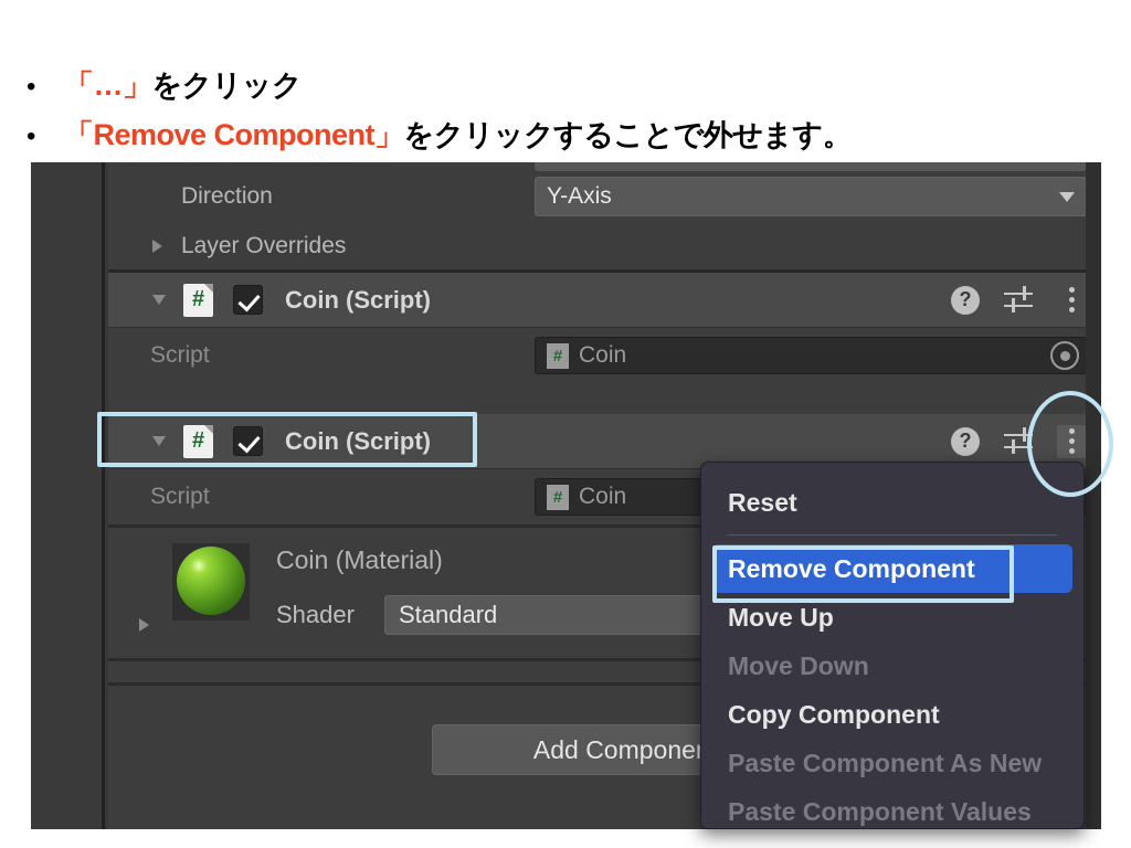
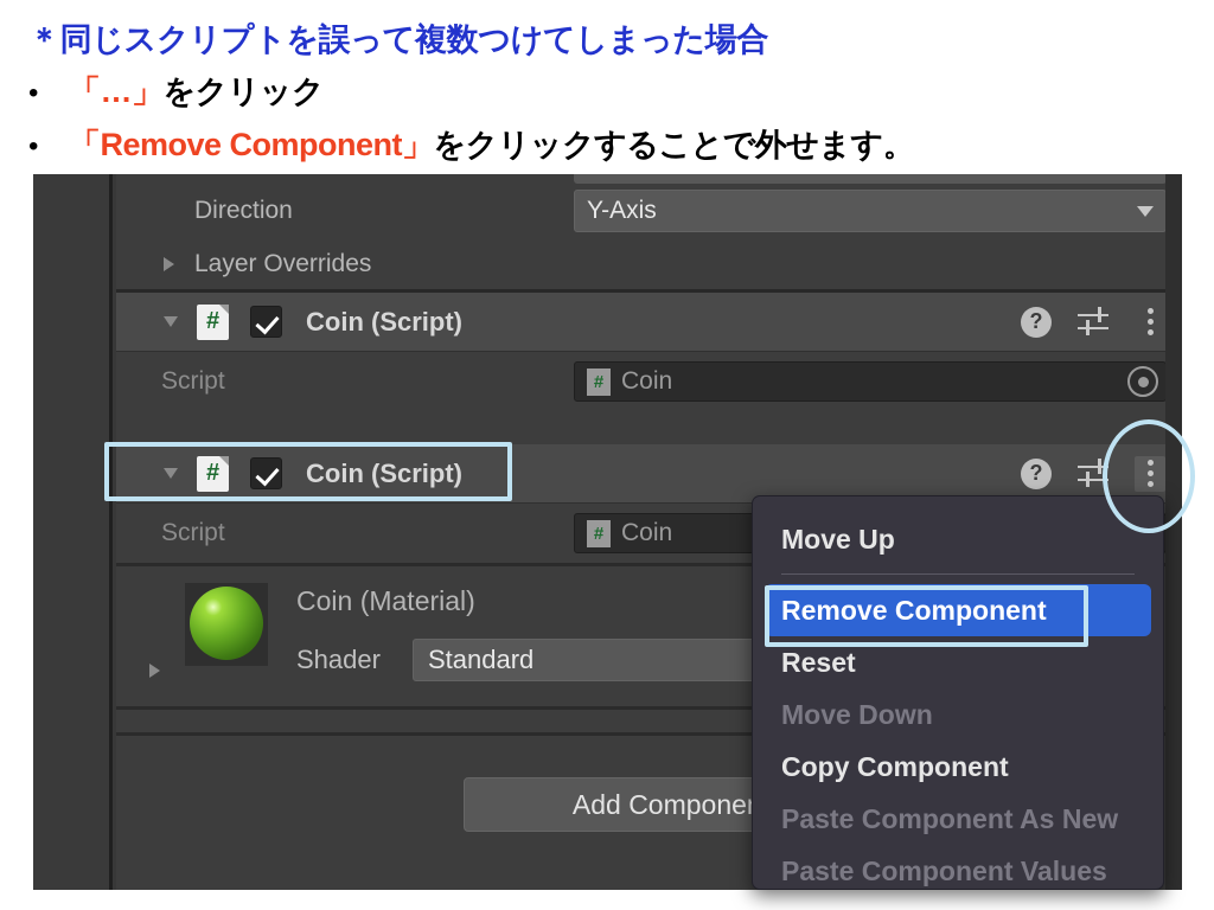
+ ＊同じスクリプトを誤って複数つけてしまった場合
  •
  「…」
  をクリック
  •
  「Remove Component」
  をクリックすることで外せます。
  Direction
  Y-Axis
  Layer Overrides
  #
  Coin (Script)
  ?
  Script
  #
  Coin
  #
  Coin (Script)
  ?
  Script
  #
  Coin
  Coin (Material)
  Shader
  Standard
  Add Compone
- Reset
+ Move Up
  Remove Component
- Move Up
+ Reset
  Move Down
  Copy Component
  Paste Component As New
  Paste Component Values
